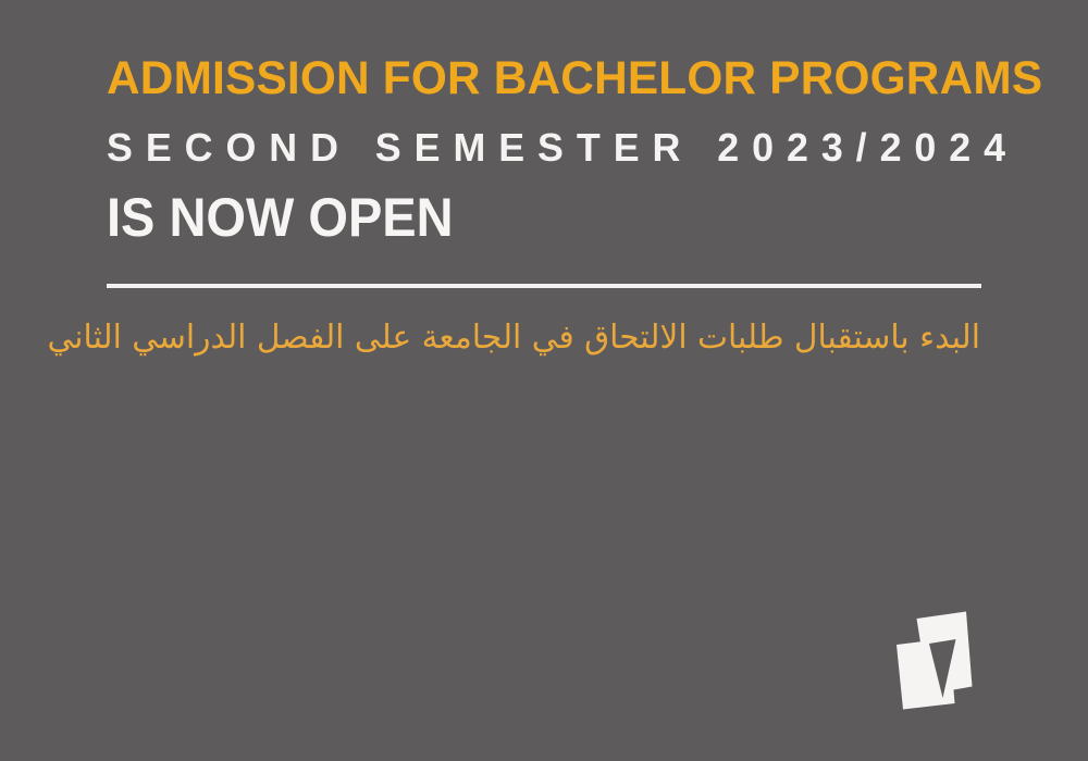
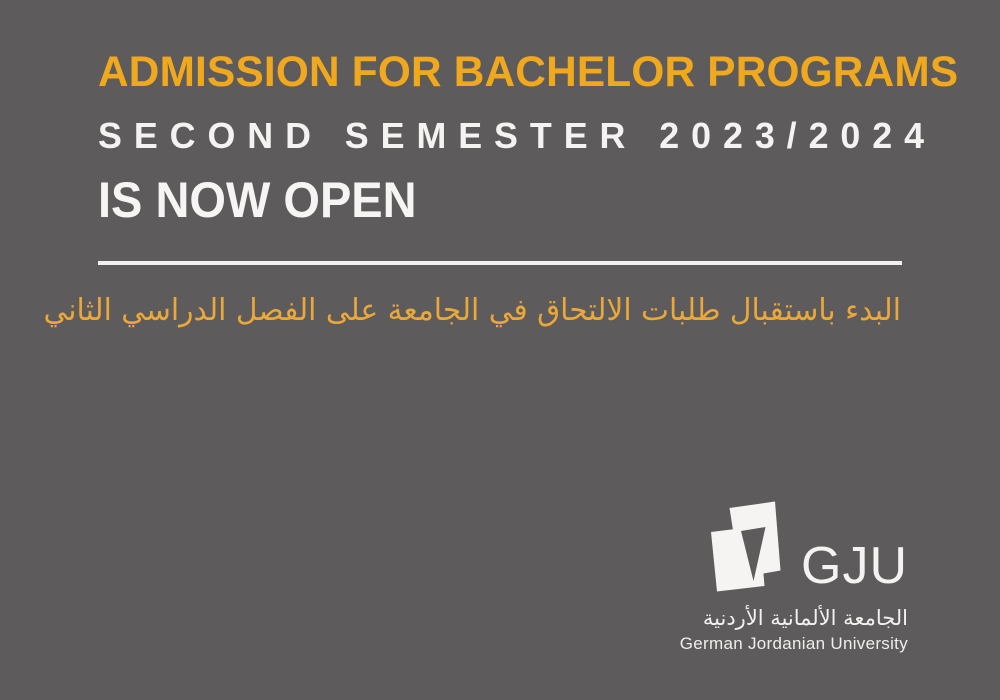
  ADMISSION FOR BACHELOR PROGRAMS
  SECOND SEMESTER 2023/2024
  IS NOW OPEN
  البدء باستقبال طلبات الالتحاق في الجامعة على الفصل الدراسي الثاني
+ GJU
+ الجامعة الألمانية الأردنية
+ German Jordanian University
